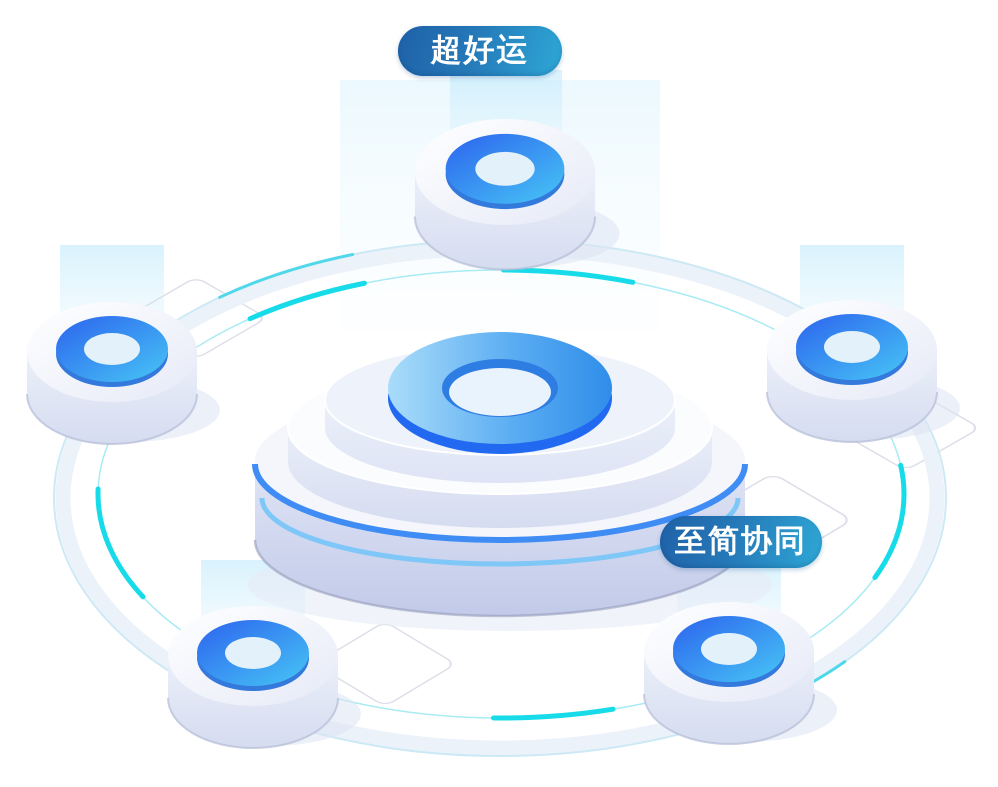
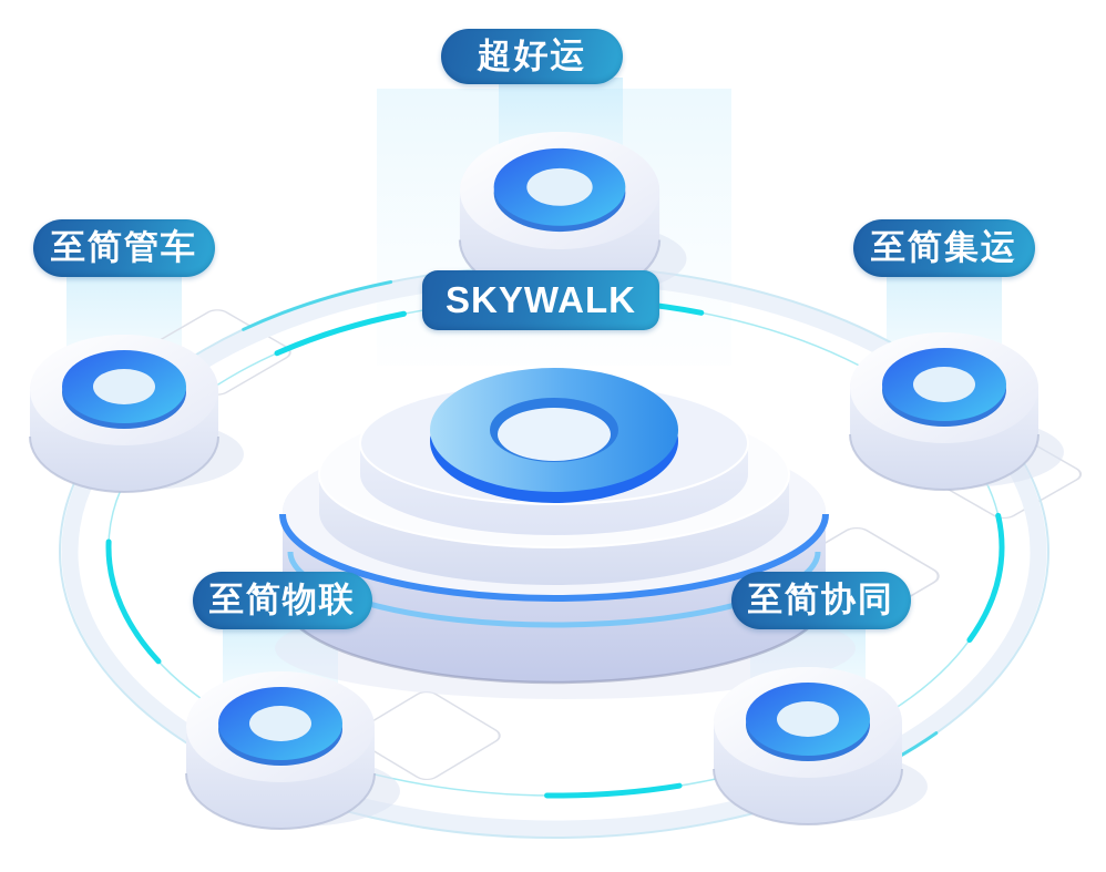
  超好运
+ 至简管车
+ 至简集运
+ SKYWALK
+ 至简物联
  至简协同
